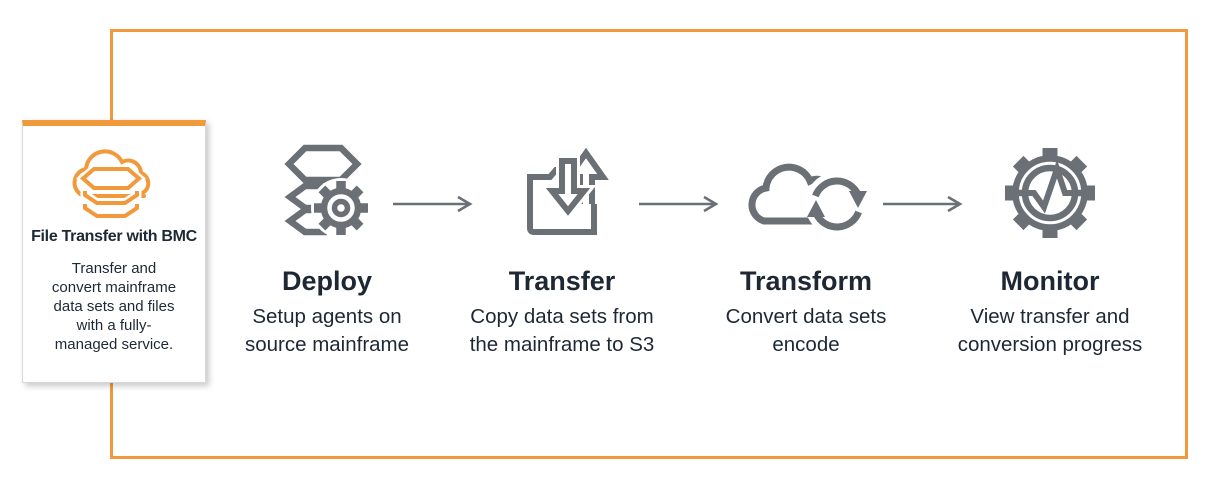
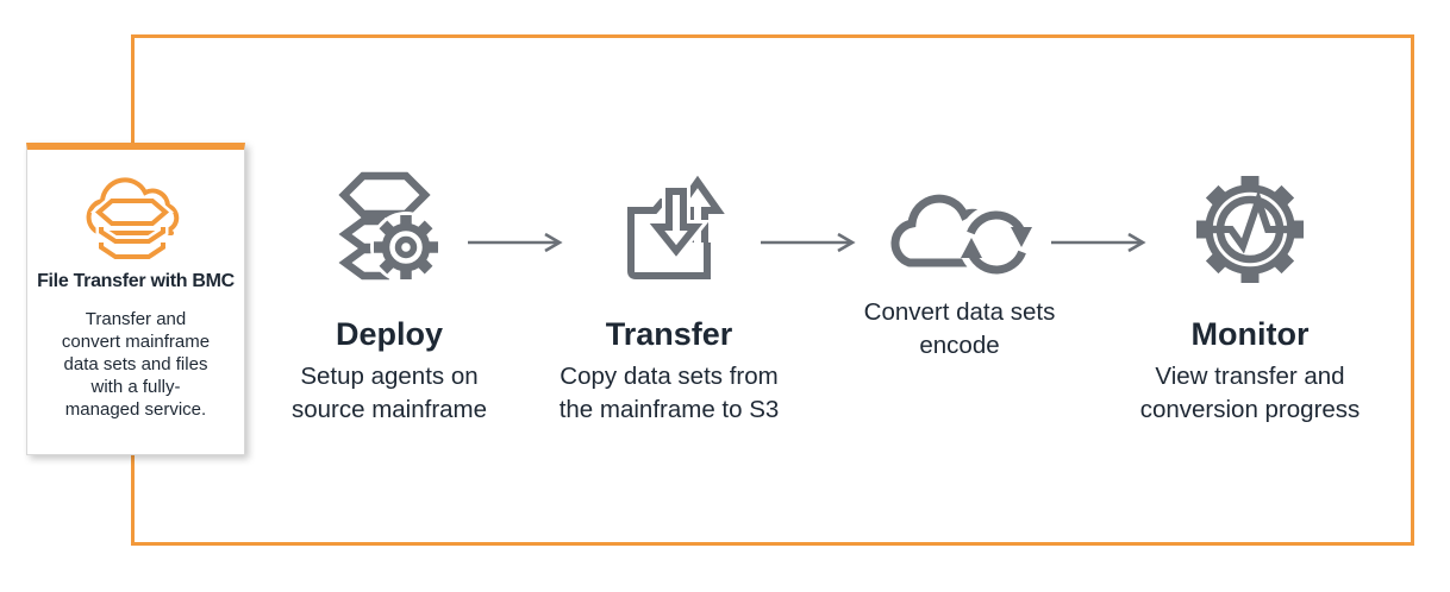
  File Transfer with BMC
  Transfer and
  convert mainframe
  data sets and files
  with a fully-
  managed service.
  Deploy
  Setup agents on
  source mainframe
  Transfer
  Copy data sets from
  the mainframe to S3
- Transform
  Convert data sets
  encode
  Monitor
  View transfer and
  conversion progress
